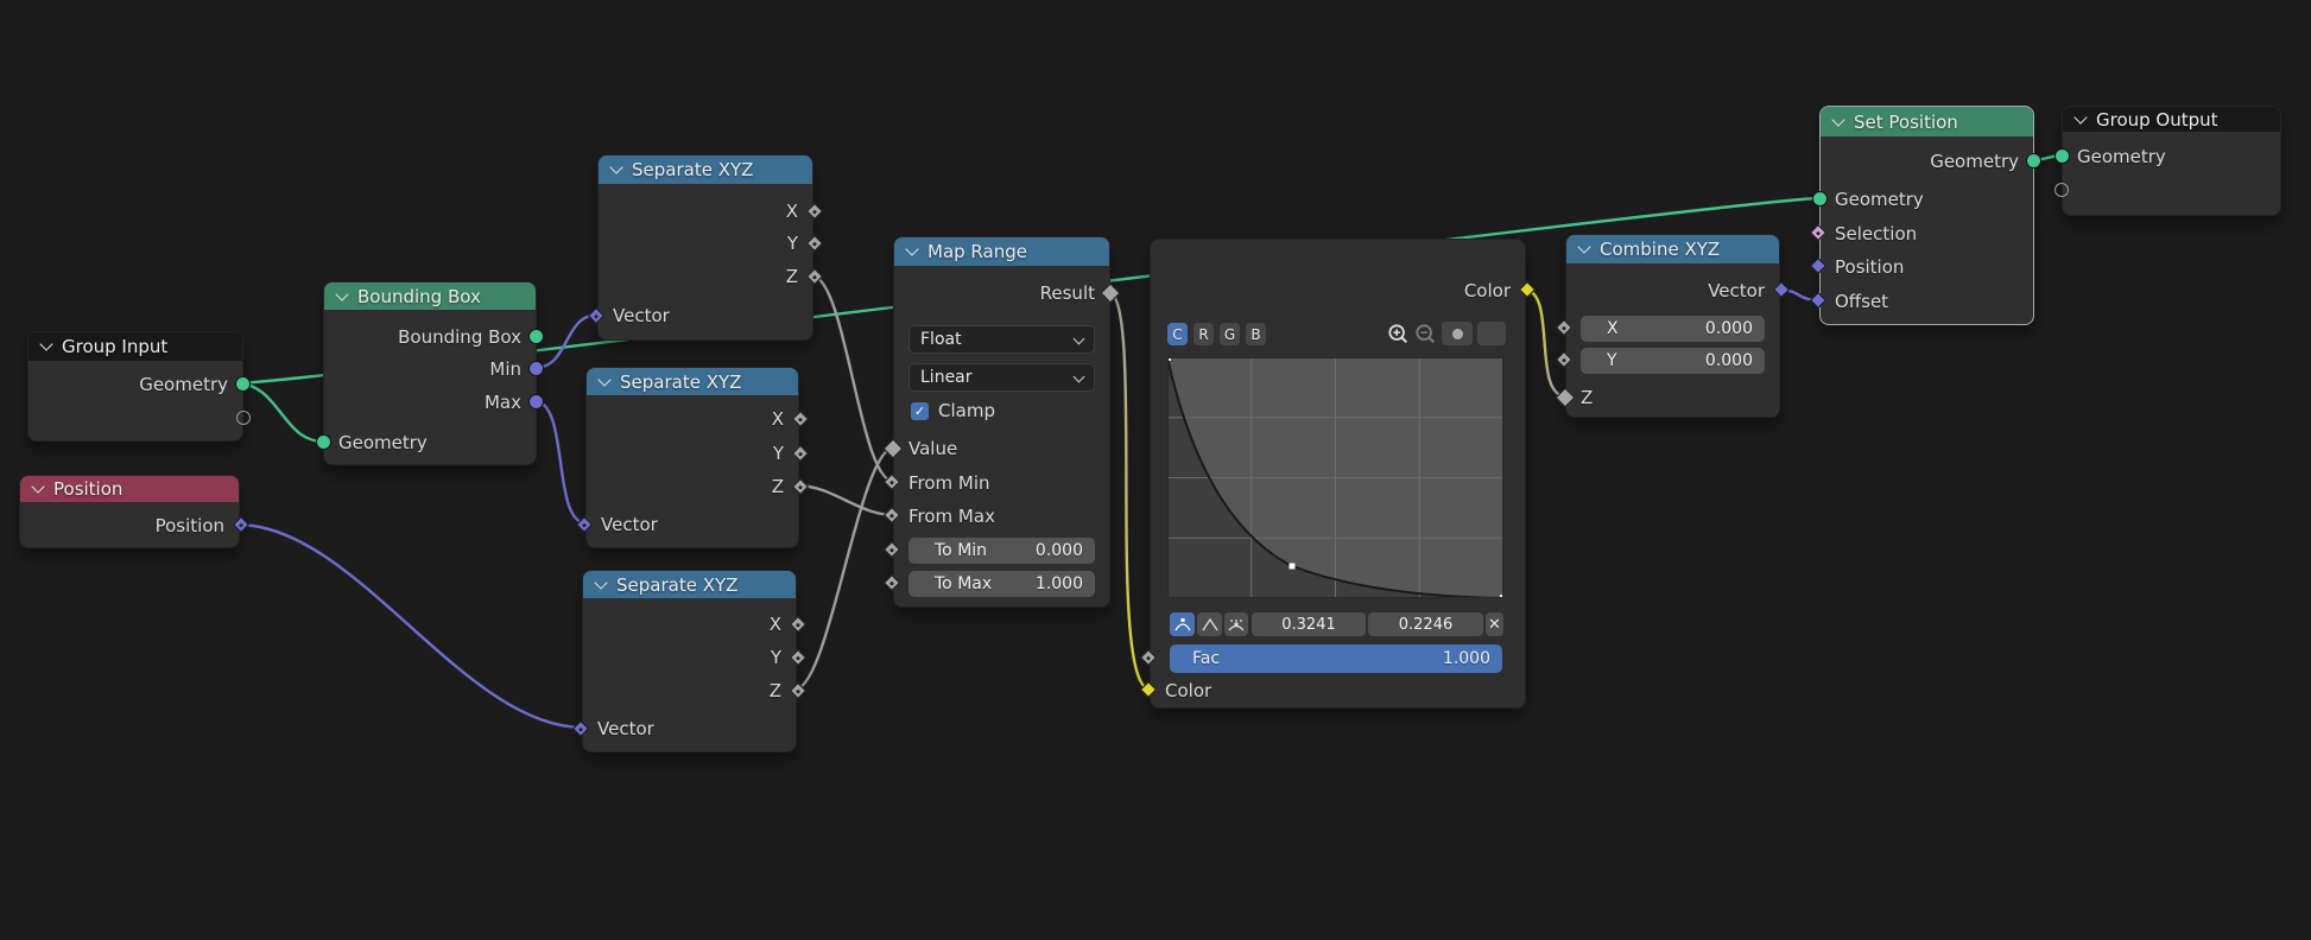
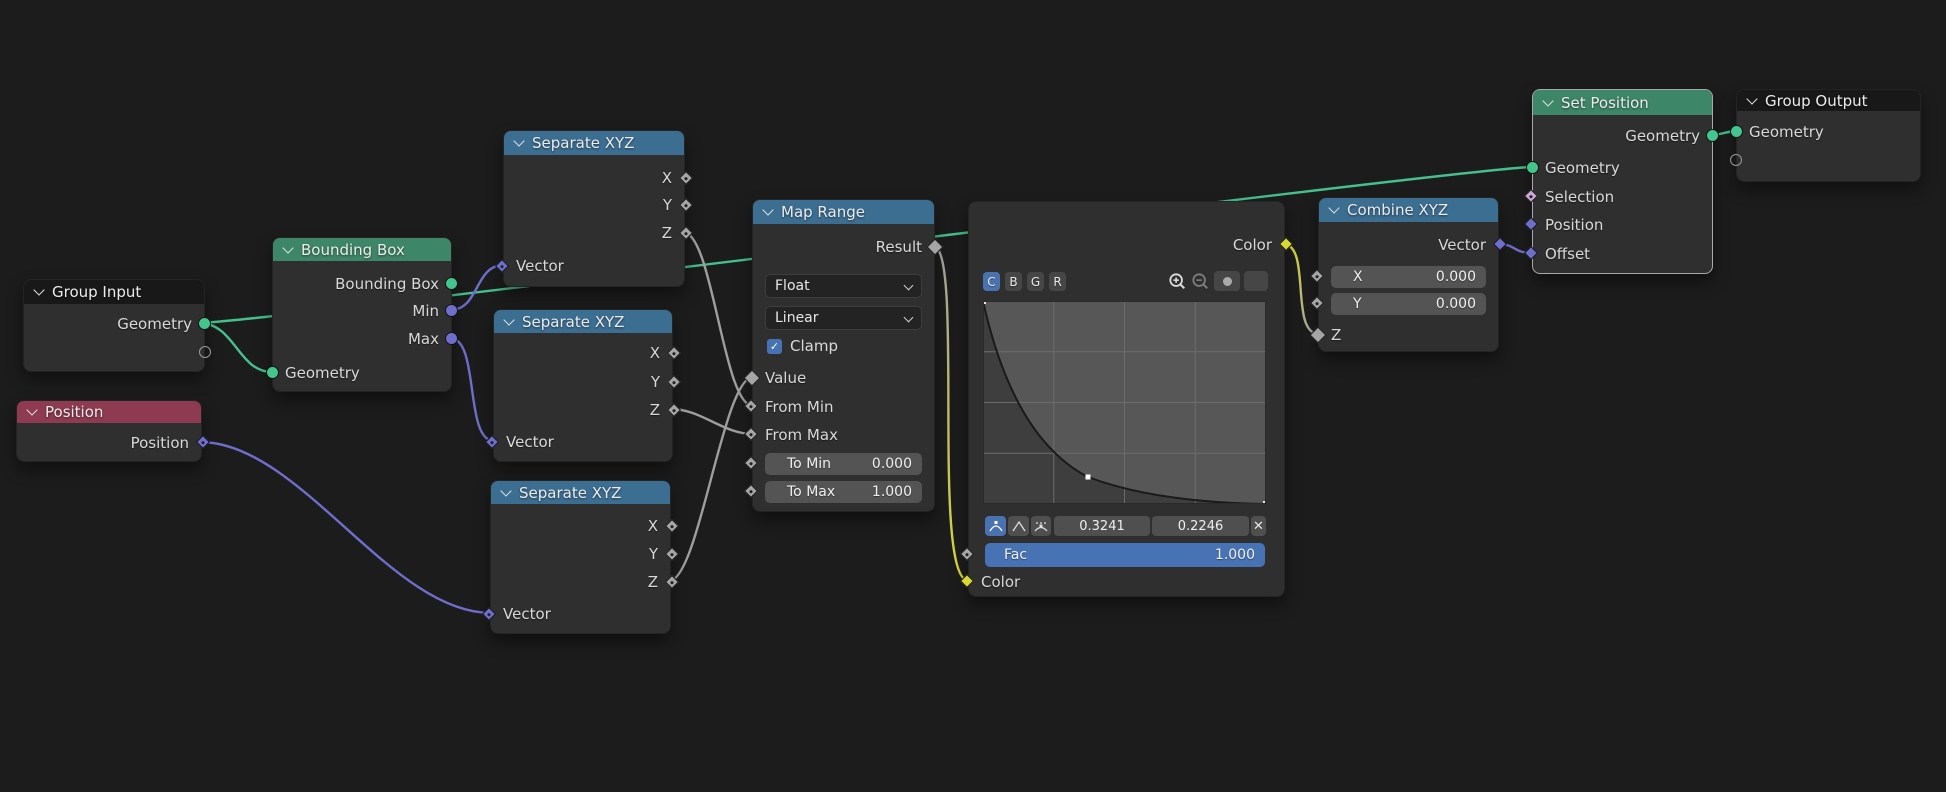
  Group Input
  Geometry
  Position
  Position
  Bounding Box
  Bounding Box
  Min
  Max
  Geometry
  Separate XYZ
  X
  Y
  Z
  Vector
  Separate XYZ
  X
  Y
  Z
  Vector
  Separate XYZ
  X
  Y
  Z
  Vector
  Map Range
  Result
  Float
  Linear
  ✓
  Clamp
  Value
  From Min
  From Max
  To Min
  0.000
  To Max
  1.000
  Color
  C
- R
+ B
  G
- B
+ R
  0.3241
  0.2246
  ✕
  Fac
  1.000
  Color
  Combine XYZ
  Vector
  X
  0.000
  Y
  0.000
  Z
  Set Position
  Geometry
  Geometry
  Selection
  Position
  Offset
  Group Output
  Geometry
